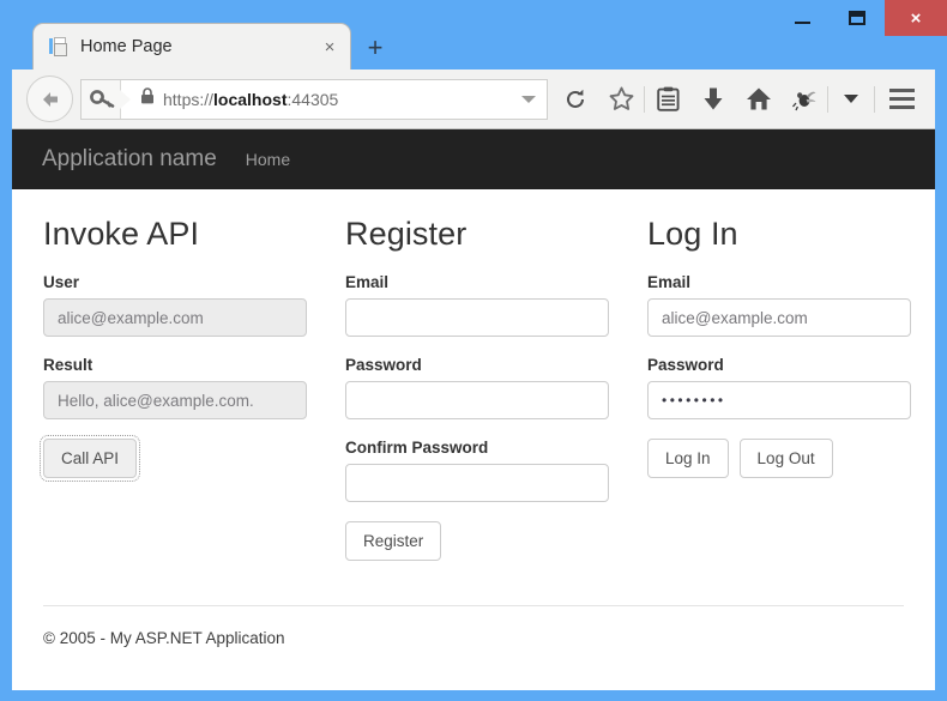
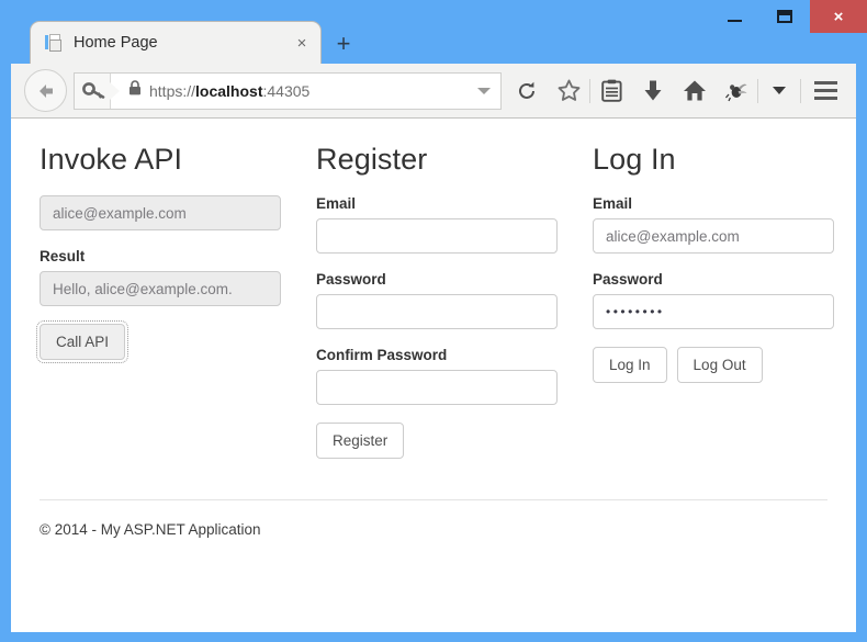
  ×
  Home Page
  ×
  +
  https://localhost:44305
- Application name
- Home
  Invoke API
- User
  alice@example.com
  Result
  Hello, alice@example.com.
  Call API
  Register
  Email
  Password
  Confirm Password
  Register
  Log In
  Email
  alice@example.com
  Password
  ••••••••
  Log In
  Log Out
- © 2005 - My ASP.NET Application
+ © 2014 - My ASP.NET Application
